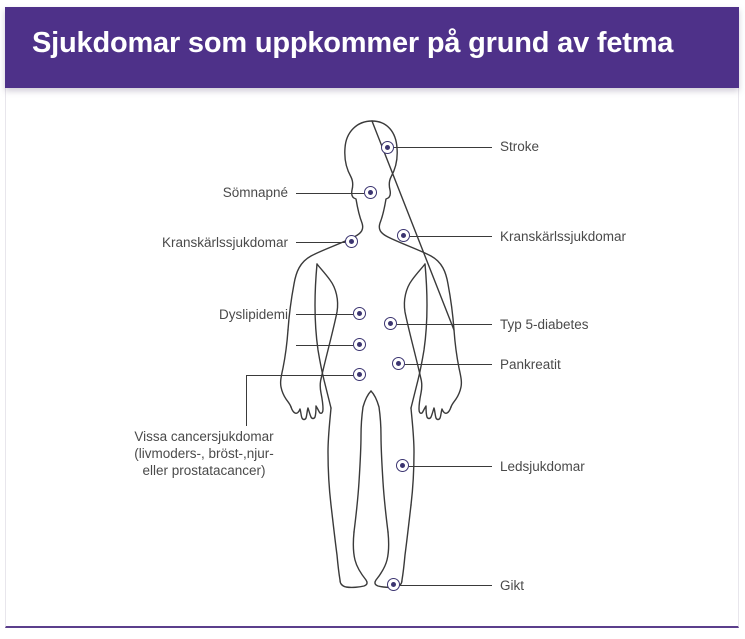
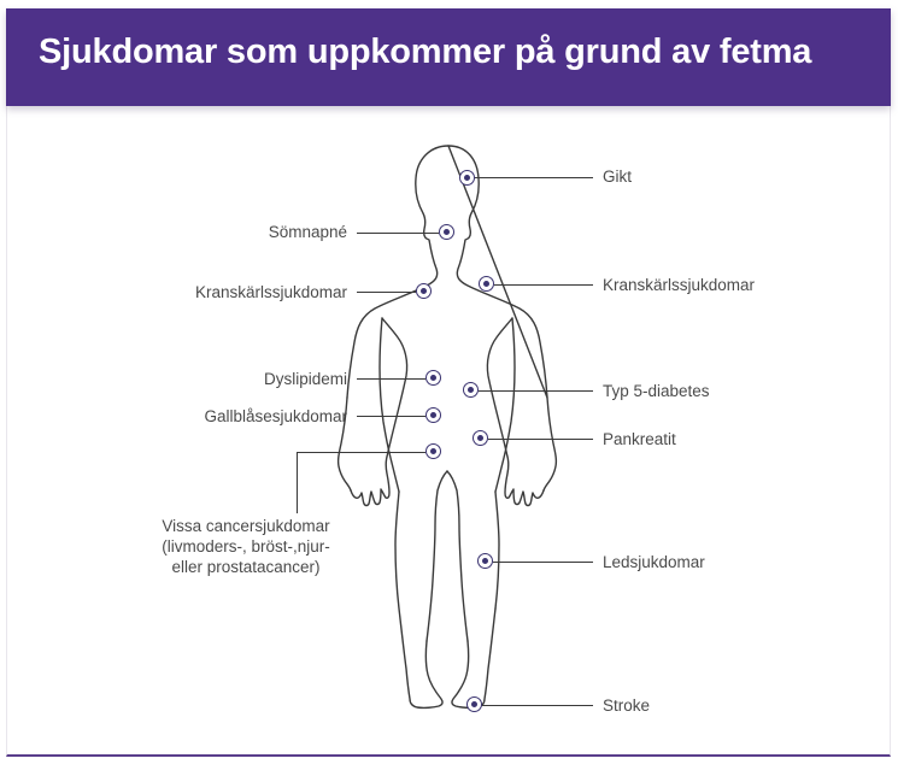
  Sjukdomar som uppkommer på grund av fetma
- Stroke
+ Gikt
  Kranskärlssjukdomar
  Typ 5-diabetes
  Pankreatit
  Ledsjukdomar
- Gikt
+ Stroke
  Sömnapné
  Kranskärlssjukdomar
  Dyslipidemi
+ Gallblåsesjukdomar
  Vissa cancersjukdomar
  (livmoders-, bröst-,njur-
  eller prostatacancer)
